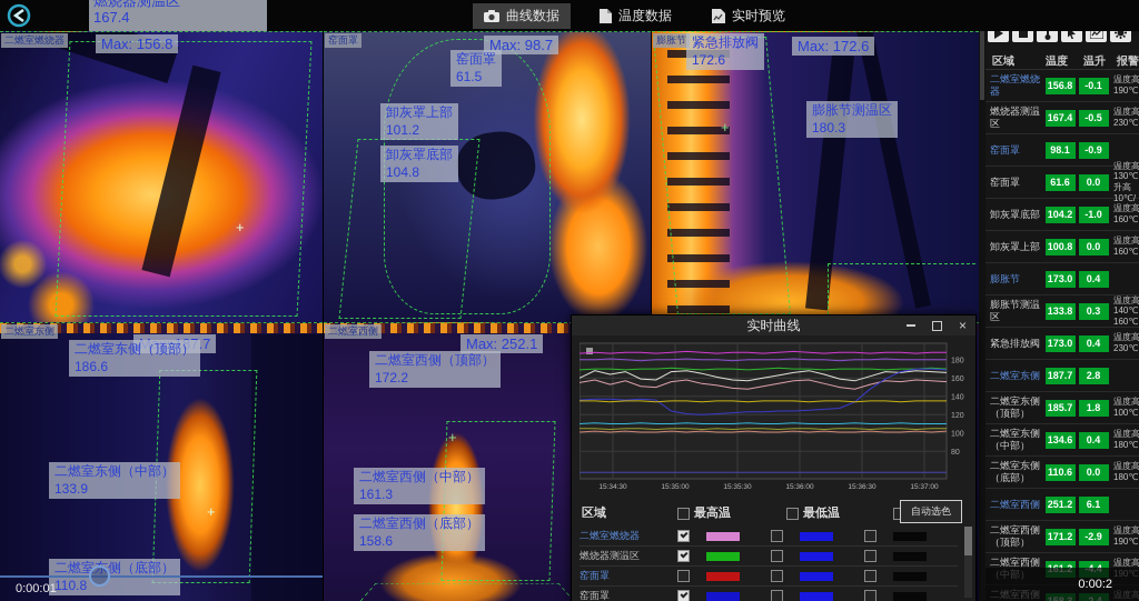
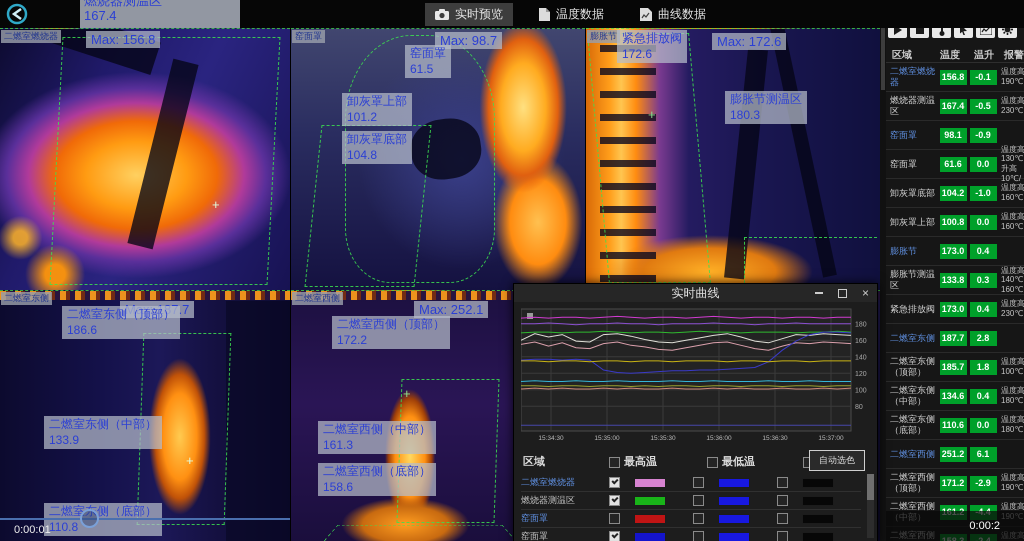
- 曲线数据
+ 实时预览
  温度数据
- 实时预览
+ 曲线数据
  燃烧器测温区
  167.4
  二燃室燃烧器
  Max: 156.8
  +
  窑面罩
  Max: 98.7
  窑面罩
  61.5
  卸灰罩上部
  101.2
  卸灰罩底部
  104.8
  膨胀节
  紧急排放阀
  172.6
  Max: 172.6
  膨胀节测温区
  180.3
  +
  二燃室东侧
  Max: 187.7
  二燃室东侧（顶部）
  186.6
  二燃室东侧（中部）
  133.9
  二燃室东侧（底部）
  110.8
  +
  0:00:01
  二燃室西侧
  Max: 252.1
  二燃室西侧（顶部）
  172.2
  二燃室西侧（中部）
  161.3
  二燃室西侧（底部）
  158.6
  +
  区域
  温度
  温升
  二燃室燃烧器
  156.8
  -0.1
  温度高
  190℃
  燃烧器测温区
  167.4
  -0.5
  温度高
  230℃
  窑面罩
  98.1
  -0.9
  窑面罩
  61.6
  0.0
  温度高
  130℃
  升高
  10℃/
  卸灰罩底部
  104.2
  -1.0
  温度高
  160℃
  卸灰罩上部
  100.8
  0.0
  温度高
  160℃
  膨胀节
  173.0
  0.4
  膨胀节测温区
  133.8
  0.3
  温度高
  140℃
  160℃
  紧急排放阀
  173.0
  0.4
  温度高
  230℃
  二燃室东侧
  187.7
  2.8
  二燃室东侧（顶部）
  185.7
  1.8
  温度高
  100℃
  二燃室东侧（中部）
  134.6
  0.4
  温度高
  180℃
  二燃室东侧（底部）
  110.6
  0.0
  温度高
  180℃
  二燃室西侧
  251.2
  6.1
  二燃室西侧（顶部）
  171.2
  -2.9
  温度高
  190℃
  二燃室西侧（中部）
  161.2
  -4.4
  温度高
  190℃
  温度高
  0:00:2
  实时曲线
  ×
  区域
  最高温
  最低温
  自动选色
  二燃室燃烧器
  燃烧器测温区
  窑面罩
  窑面罩
